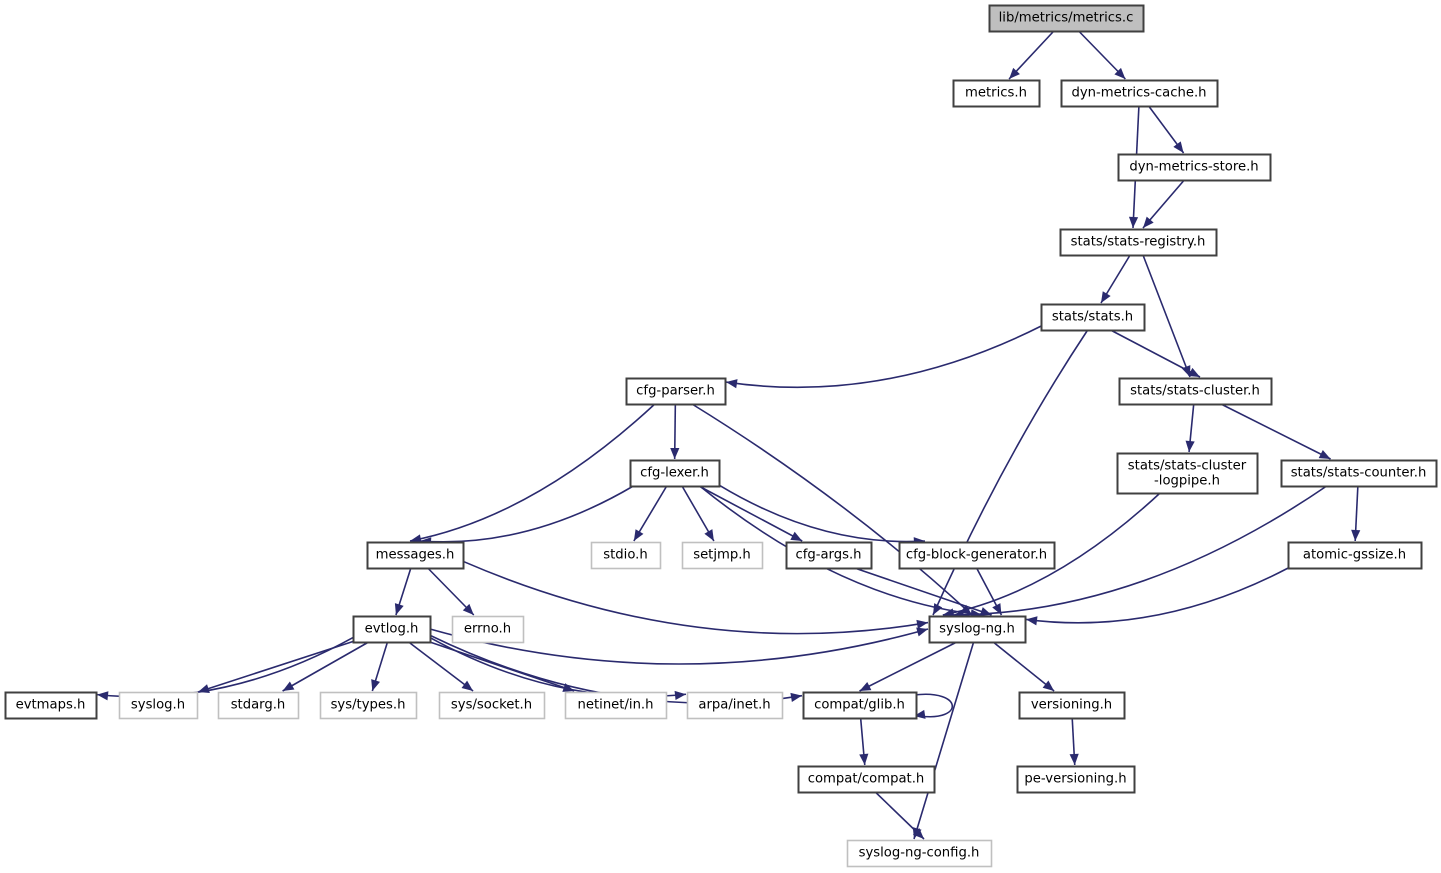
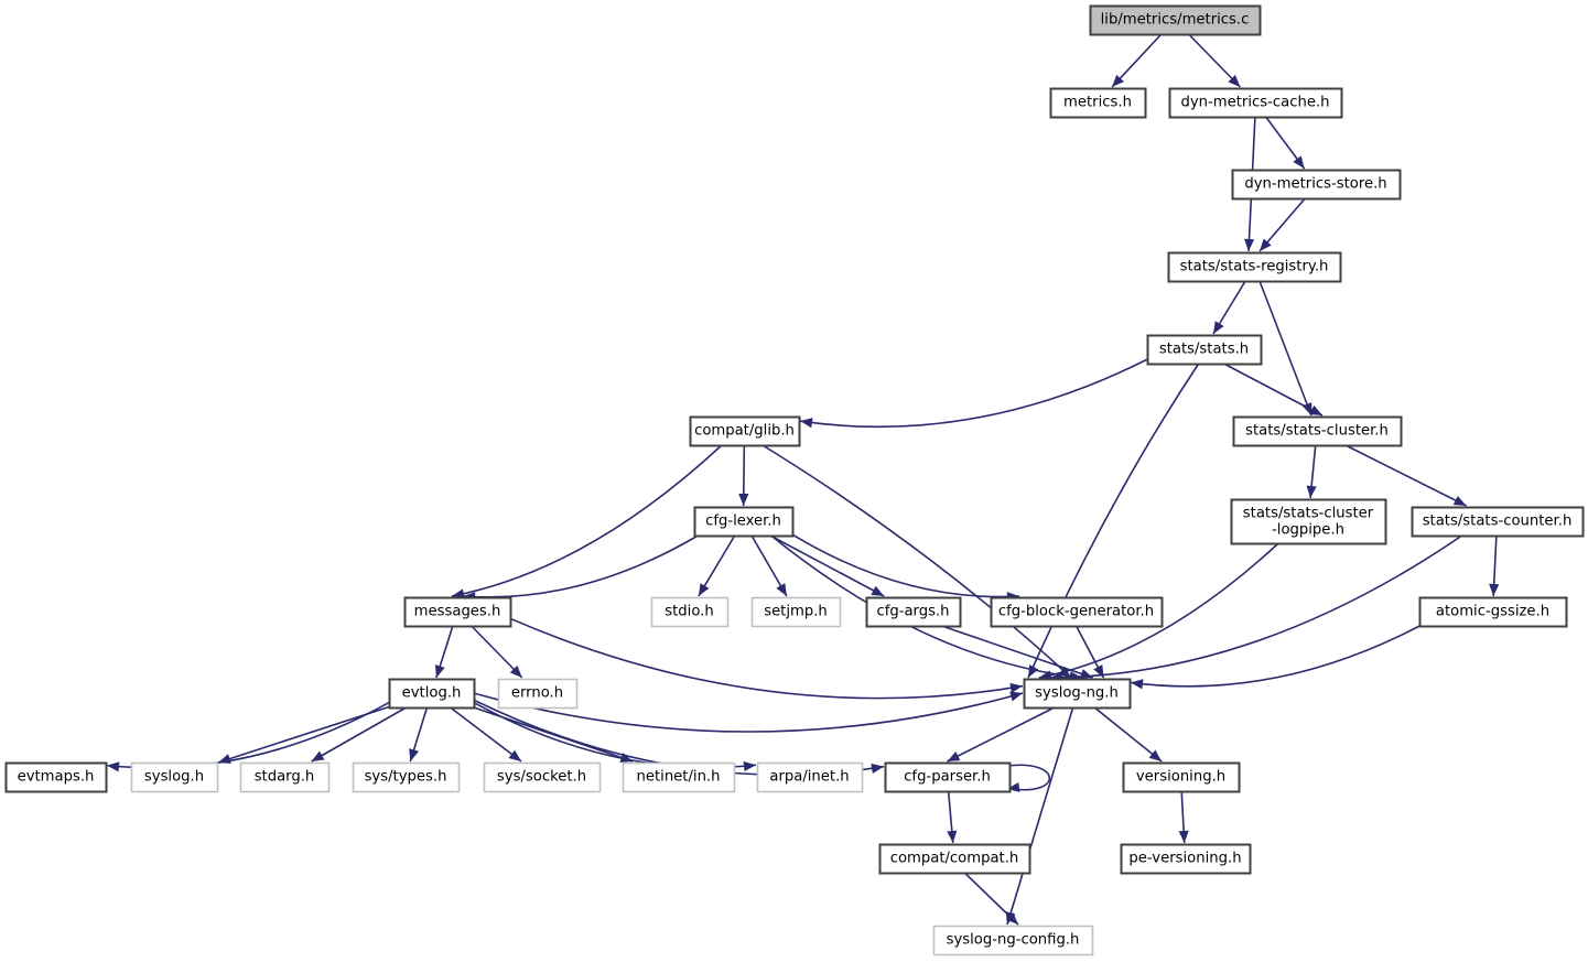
  lib/metrics/metrics.c
  metrics.h
  dyn-metrics-cache.h
  dyn-metrics-store.h
  stats/stats-registry.h
  stats/stats.h
  stats/stats-cluster.h
  stats/stats-cluster -logpipe.h
  stats/stats-counter.h
  atomic-gssize.h
- cfg-parser.h
+ compat/glib.h
  cfg-lexer.h
  stdio.h
  setjmp.h
  cfg-args.h
  cfg-block-generator.h
  messages.h
  evtlog.h
  errno.h
  evtmaps.h
  syslog.h
  stdarg.h
  sys/types.h
  sys/socket.h
  netinet/in.h
  arpa/inet.h
- compat/glib.h
+ cfg-parser.h
  versioning.h
  syslog-ng.h
  compat/compat.h
  pe-versioning.h
  syslog-ng-config.h
